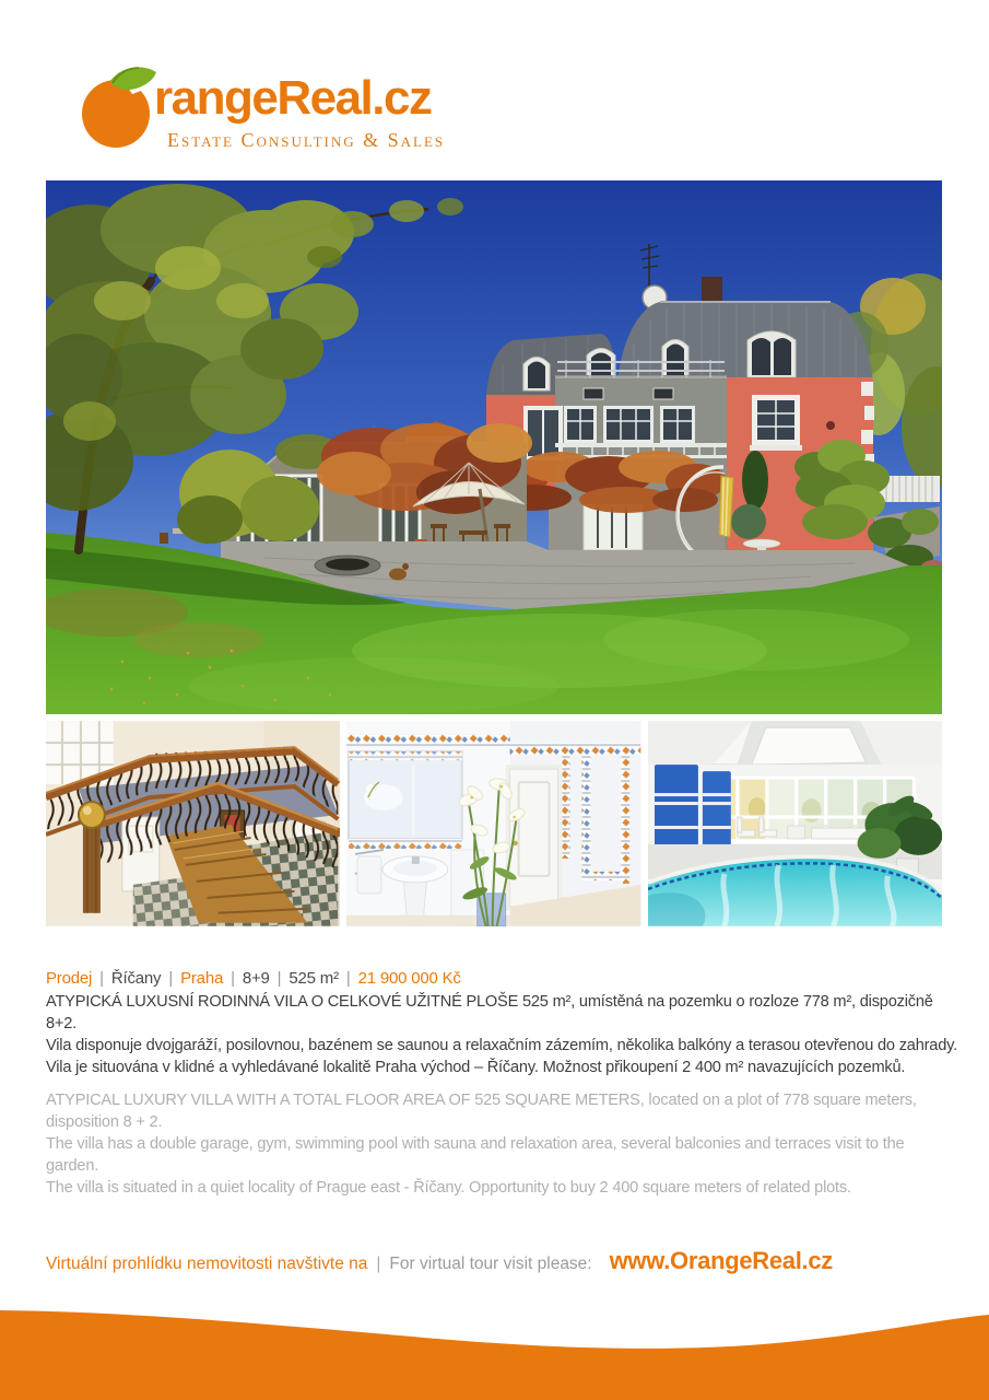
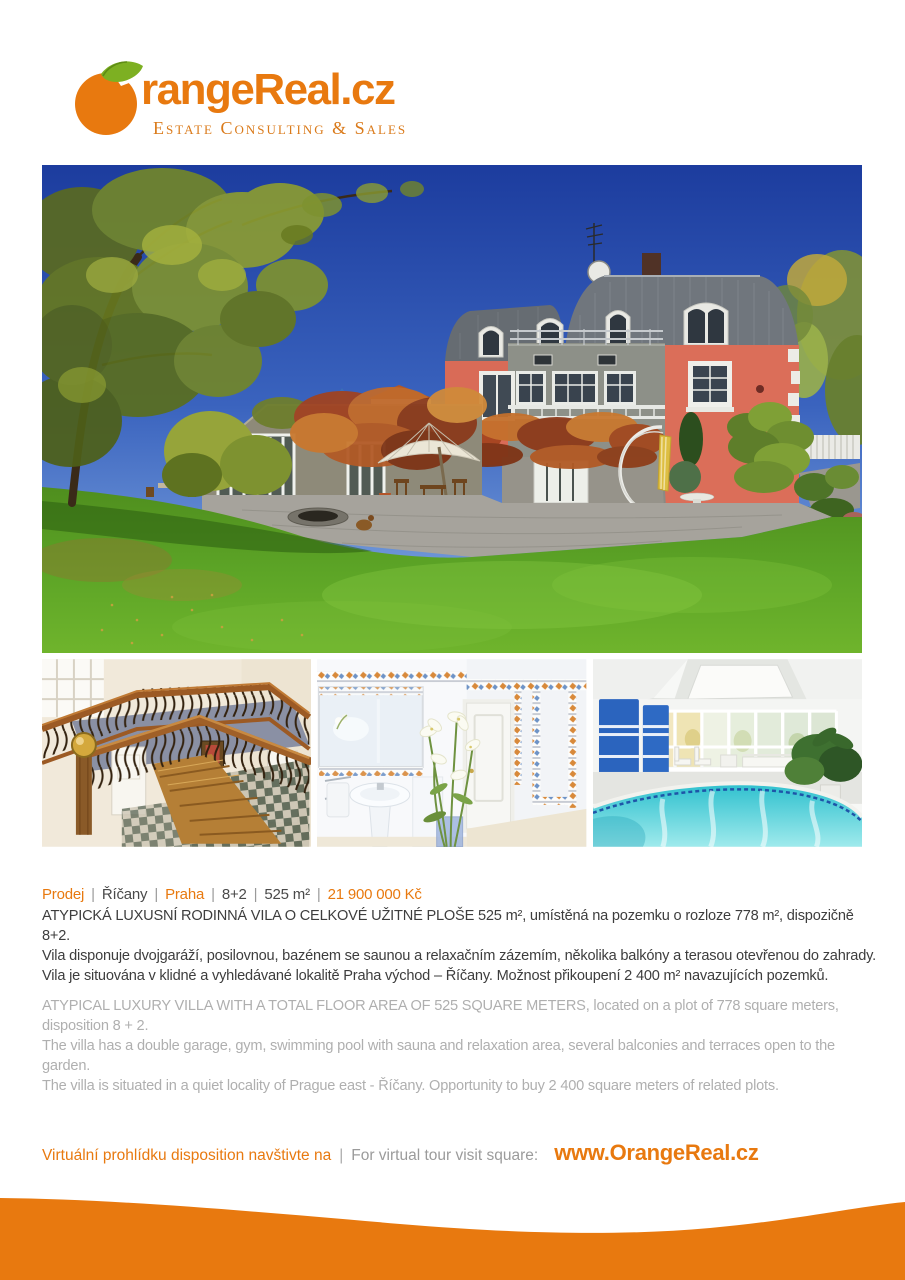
  rangeReal.cz
  Estate Consulting & Sales
- Prodej | Říčany | Praha | 8+9 | 525 m² | 21 900 000 Kč
+ Prodej | Říčany | Praha | 8+2 | 525 m² | 21 900 000 Kč
  ATYPICKÁ LUXUSNÍ RODINNÁ VILA O CELKOVÉ UŽITNÉ PLOŠE 525 m², umístěná na pozemku o rozloze 778 m², dispozičně 8+2.
  Vila disponuje dvojgaráží, posilovnou, bazénem se saunou a relaxačním zázemím, několika balkóny a terasou otevřenou do zahrady.
  Vila je situována v klidné a vyhledávané lokalitě Praha východ – Říčany. Možnost přikoupení 2 400 m² navazujících pozemků.
  ATYPICAL LUXURY VILLA WITH A TOTAL FLOOR AREA OF 525 SQUARE METERS, located on a plot of 778 square meters, disposition 8 + 2.
- The villa has a double garage, gym, swimming pool with sauna and relaxation area, several balconies and terraces visit to the garden.
+ The villa has a double garage, gym, swimming pool with sauna and relaxation area, several balconies and terraces open to the garden.
  The villa is situated in a quiet locality of Prague east - Říčany. Opportunity to buy 2 400 square meters of related plots.
- Virtuální prohlídku nemovitosti navštivte na
+ Virtuální prohlídku disposition navštivte na
  |
- For virtual tour visit please:
+ For virtual tour visit square:
  www.OrangeReal.cz
